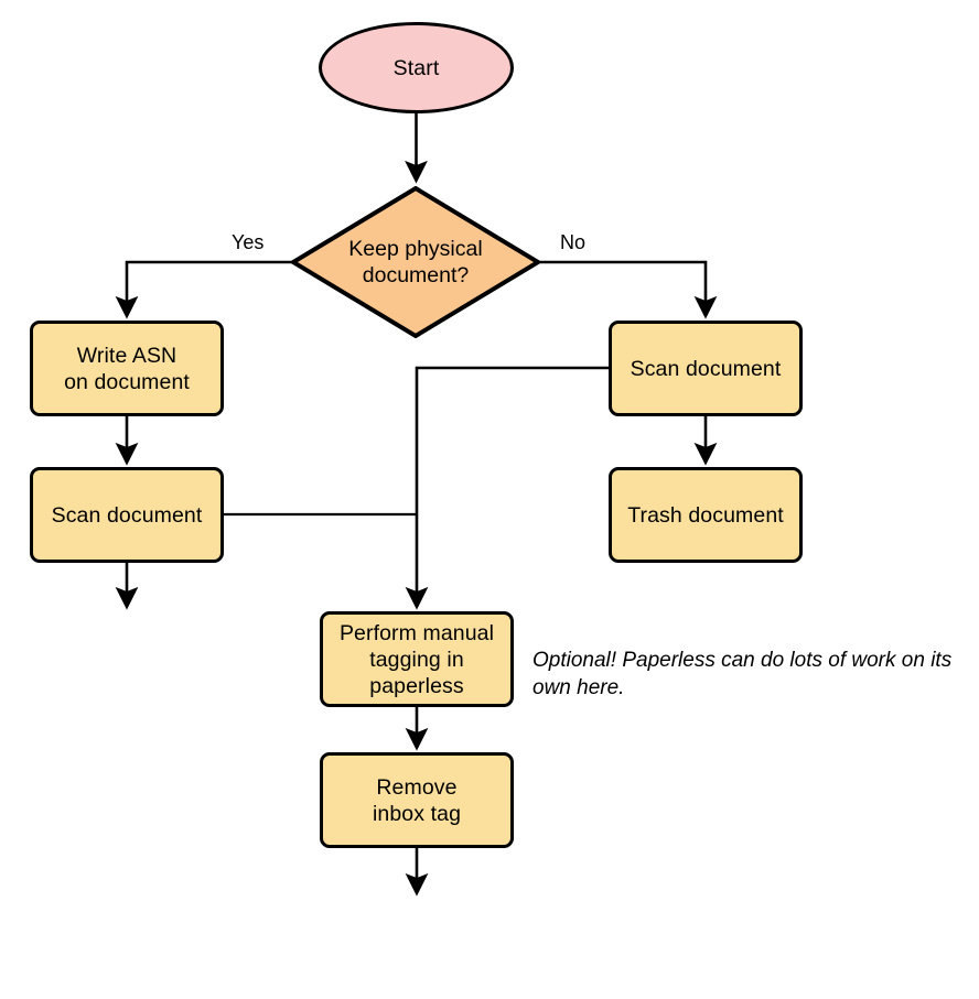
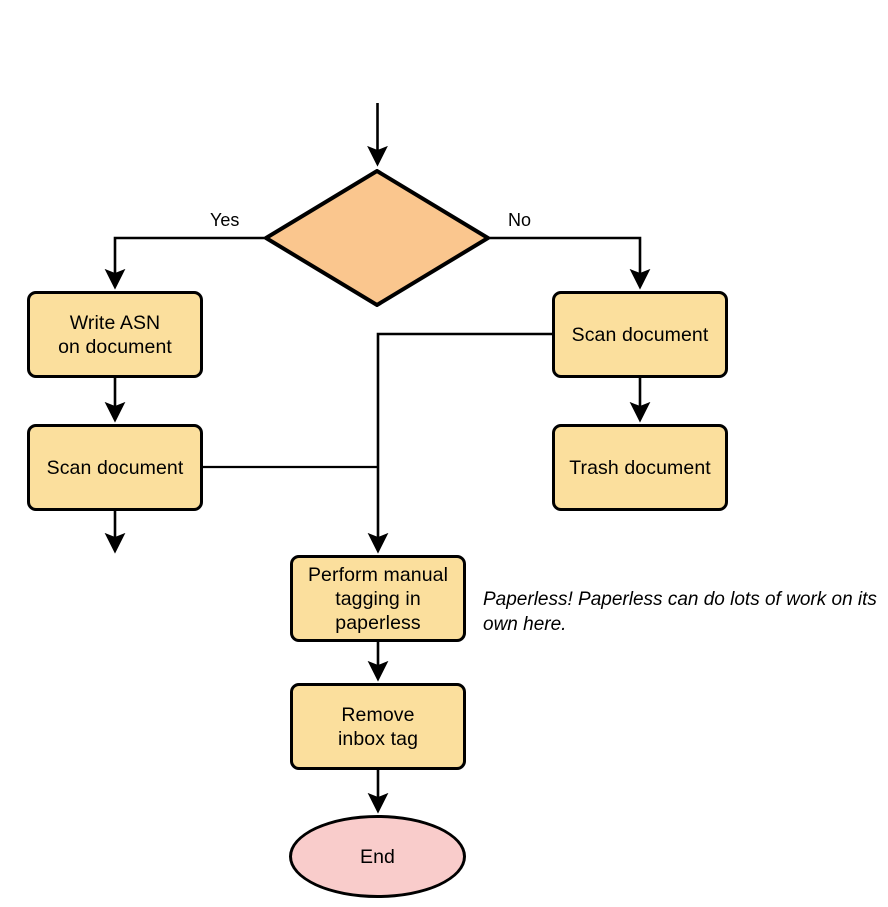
- Start
- Keep physical
- document?
  Yes
  No
  Write ASN
  on document
  Scan document
  Scan document
  Trash document
  Perform manual
  tagging in
  paperless
  Remove
  inbox tag
+ End
- Optional! Paperless can do lots of work on its own here.
+ Paperless! Paperless can do lots of work on its own here.
